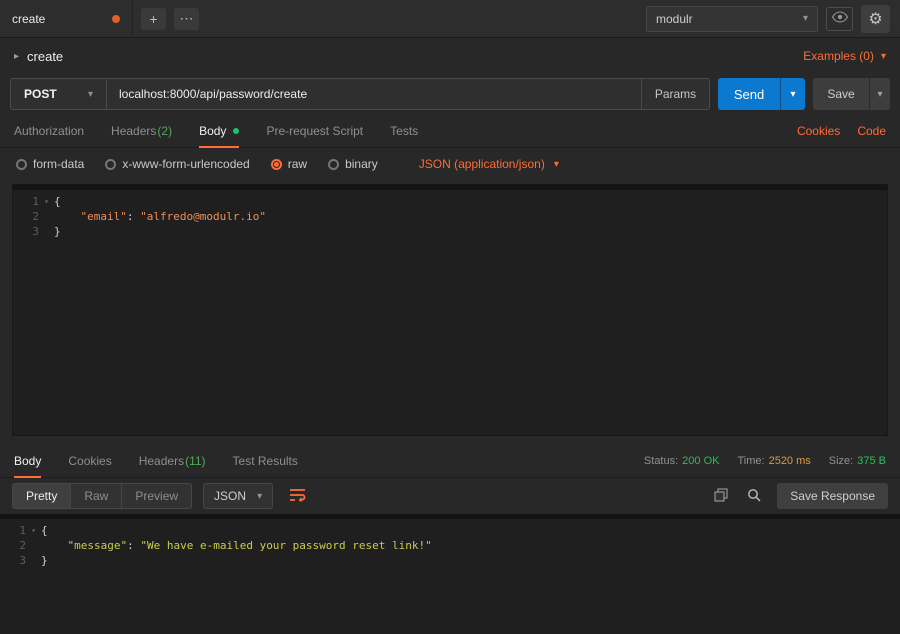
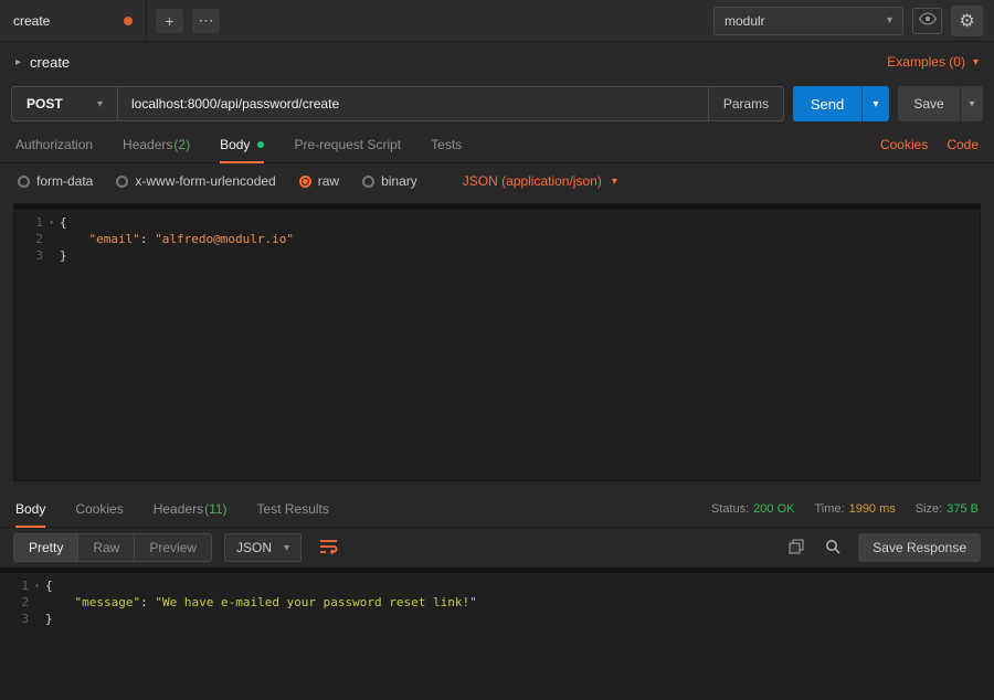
  create
  +
  ⋯
  modulr
  ▾
  ⚙
  ▸
  create
  Examples (0)
  ▾
  POST
  ▾
  localhost:8000/api/password/create
  Params
  Send
  ▾
  Save
  ▾
  Authorization
  Headers
  (2)
  Body
  Pre-request Script
  Tests
  Cookies
  Code
  form-data
  x-www-form-urlencoded
  raw
  binary
  JSON (application/json)
  ▾
  1
  ▾
  {
  2
  "email": "alfredo@modulr.io"
  3
  }
  Body
  Cookies
  Headers
  (11)
  Test Results
  Status:
  200 OK
  Time:
- 2520 ms
+ 1990 ms
  Size:
  375 B
  Pretty
  Raw
  Preview
  JSON
  ▾
  Save Response
  1
  ▾
  {
  2
  "message": "We have e-mailed your password reset link!"
  3
  }
